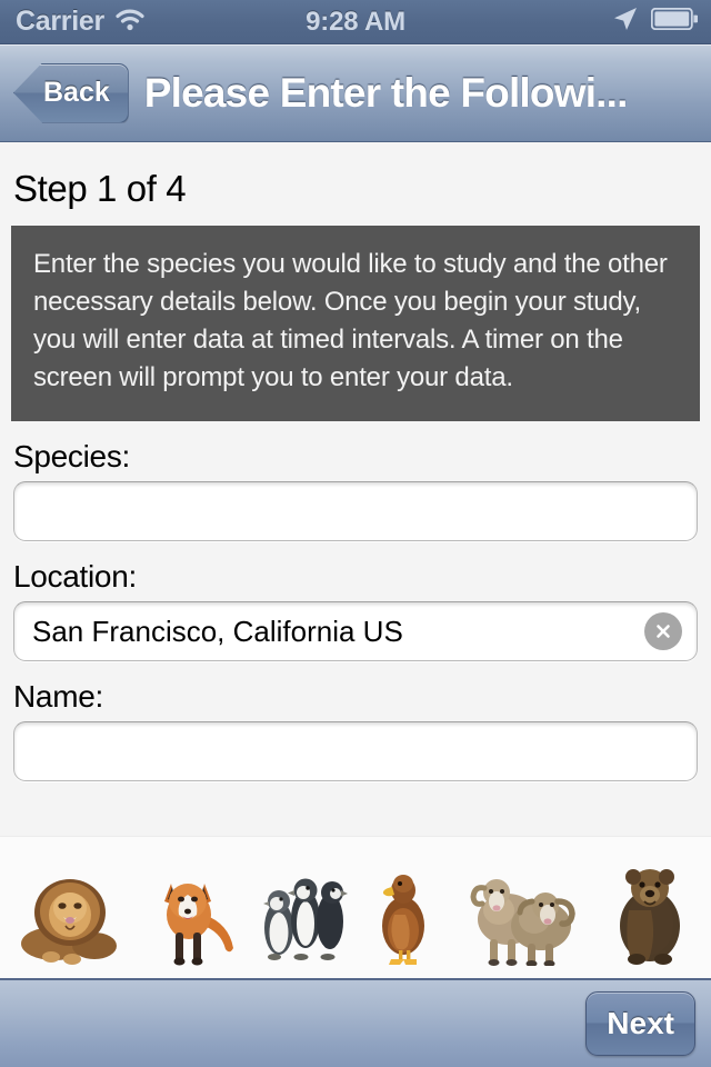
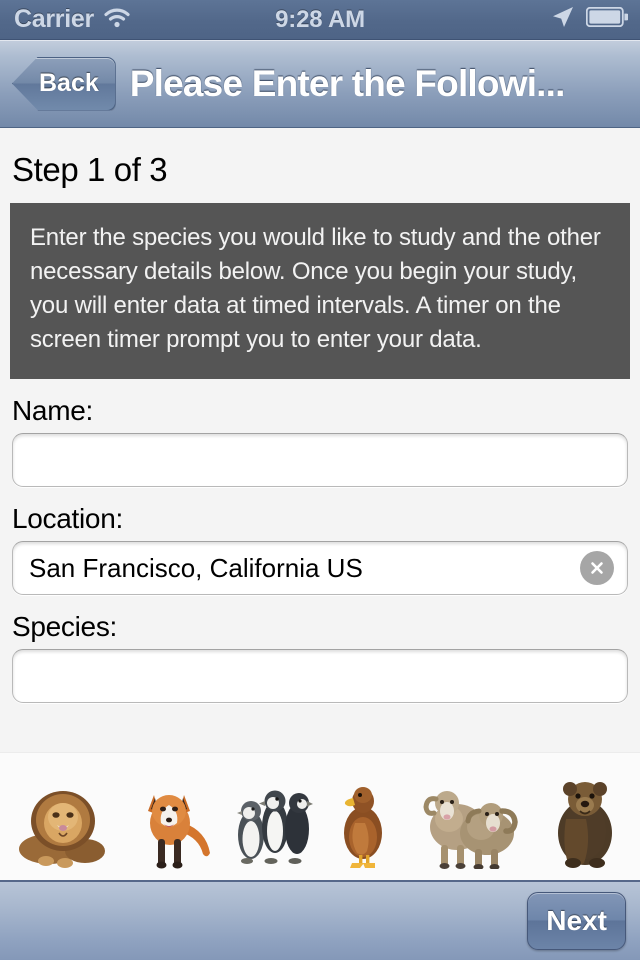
  Carrier
  9:28 AM
  Back
  Please Enter the Followi...
- Step 1 of 4
+ Step 1 of 3
- Enter the species you would like to study and the other necessary details below. Once you begin your study, you will enter data at timed intervals. A timer on the screen will prompt you to enter your data.
+ Enter the species you would like to study and the other necessary details below. Once you begin your study, you will enter data at timed intervals. A timer on the screen timer prompt you to enter your data.
- Species:
+ Name:
  Location:
  San Francisco, California US
- Name:
+ Species:
  Next
